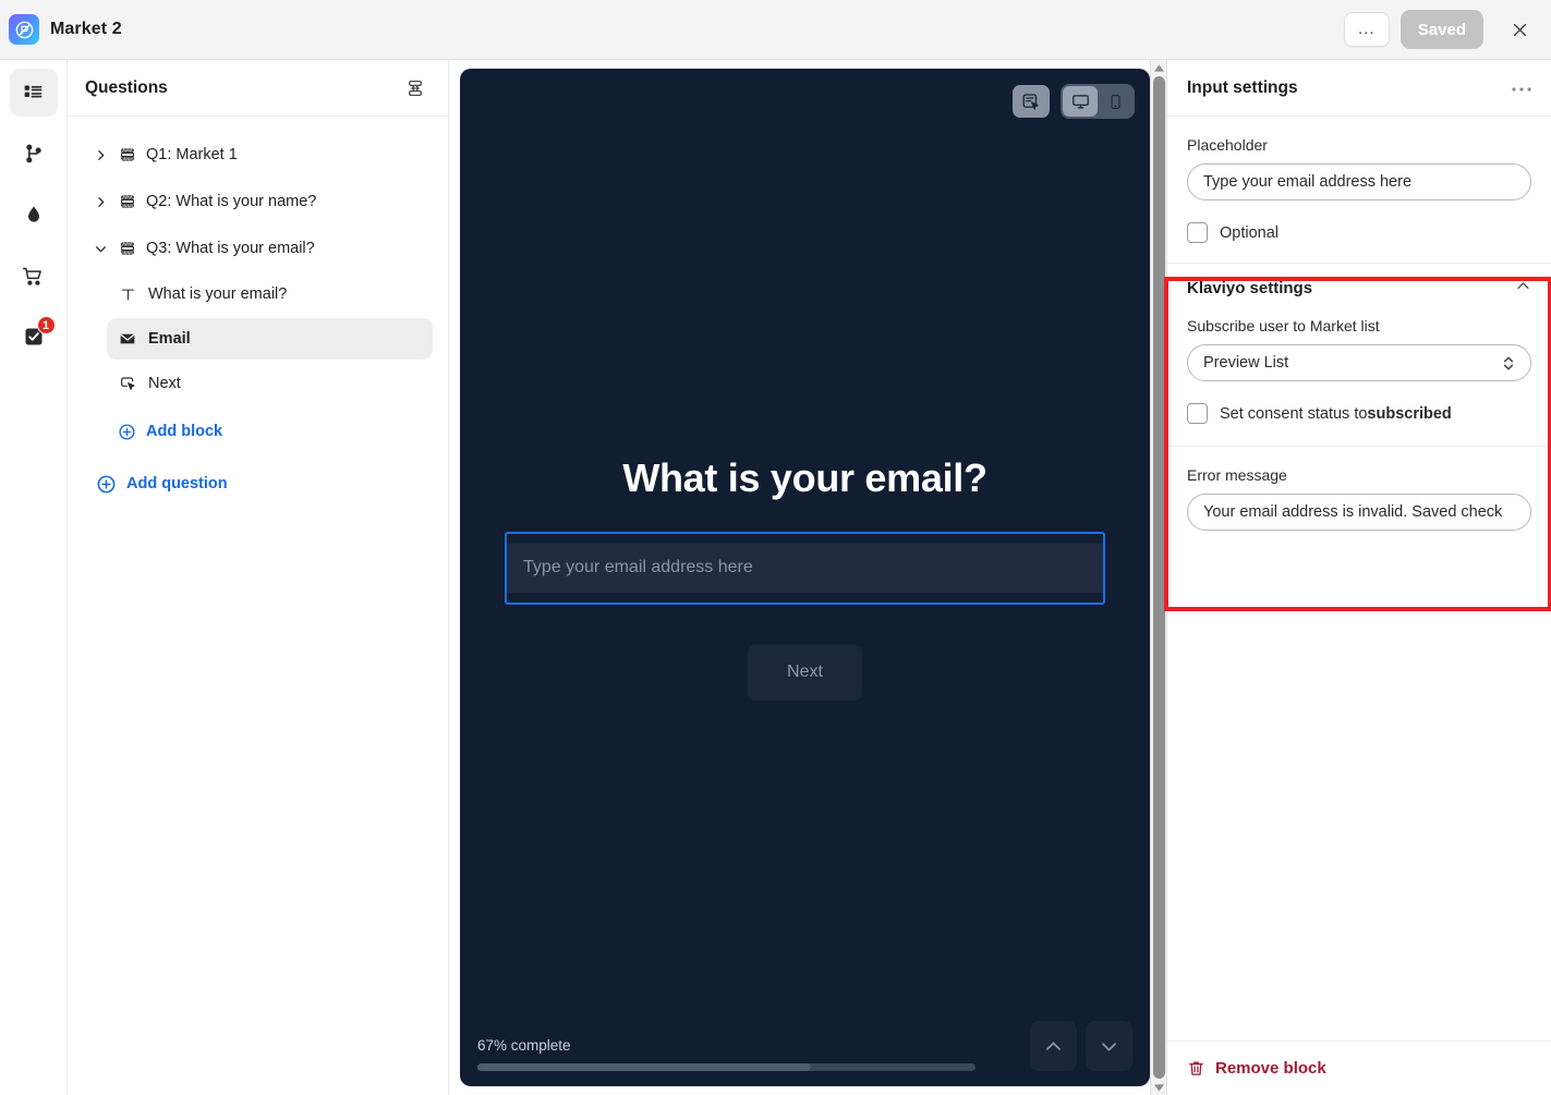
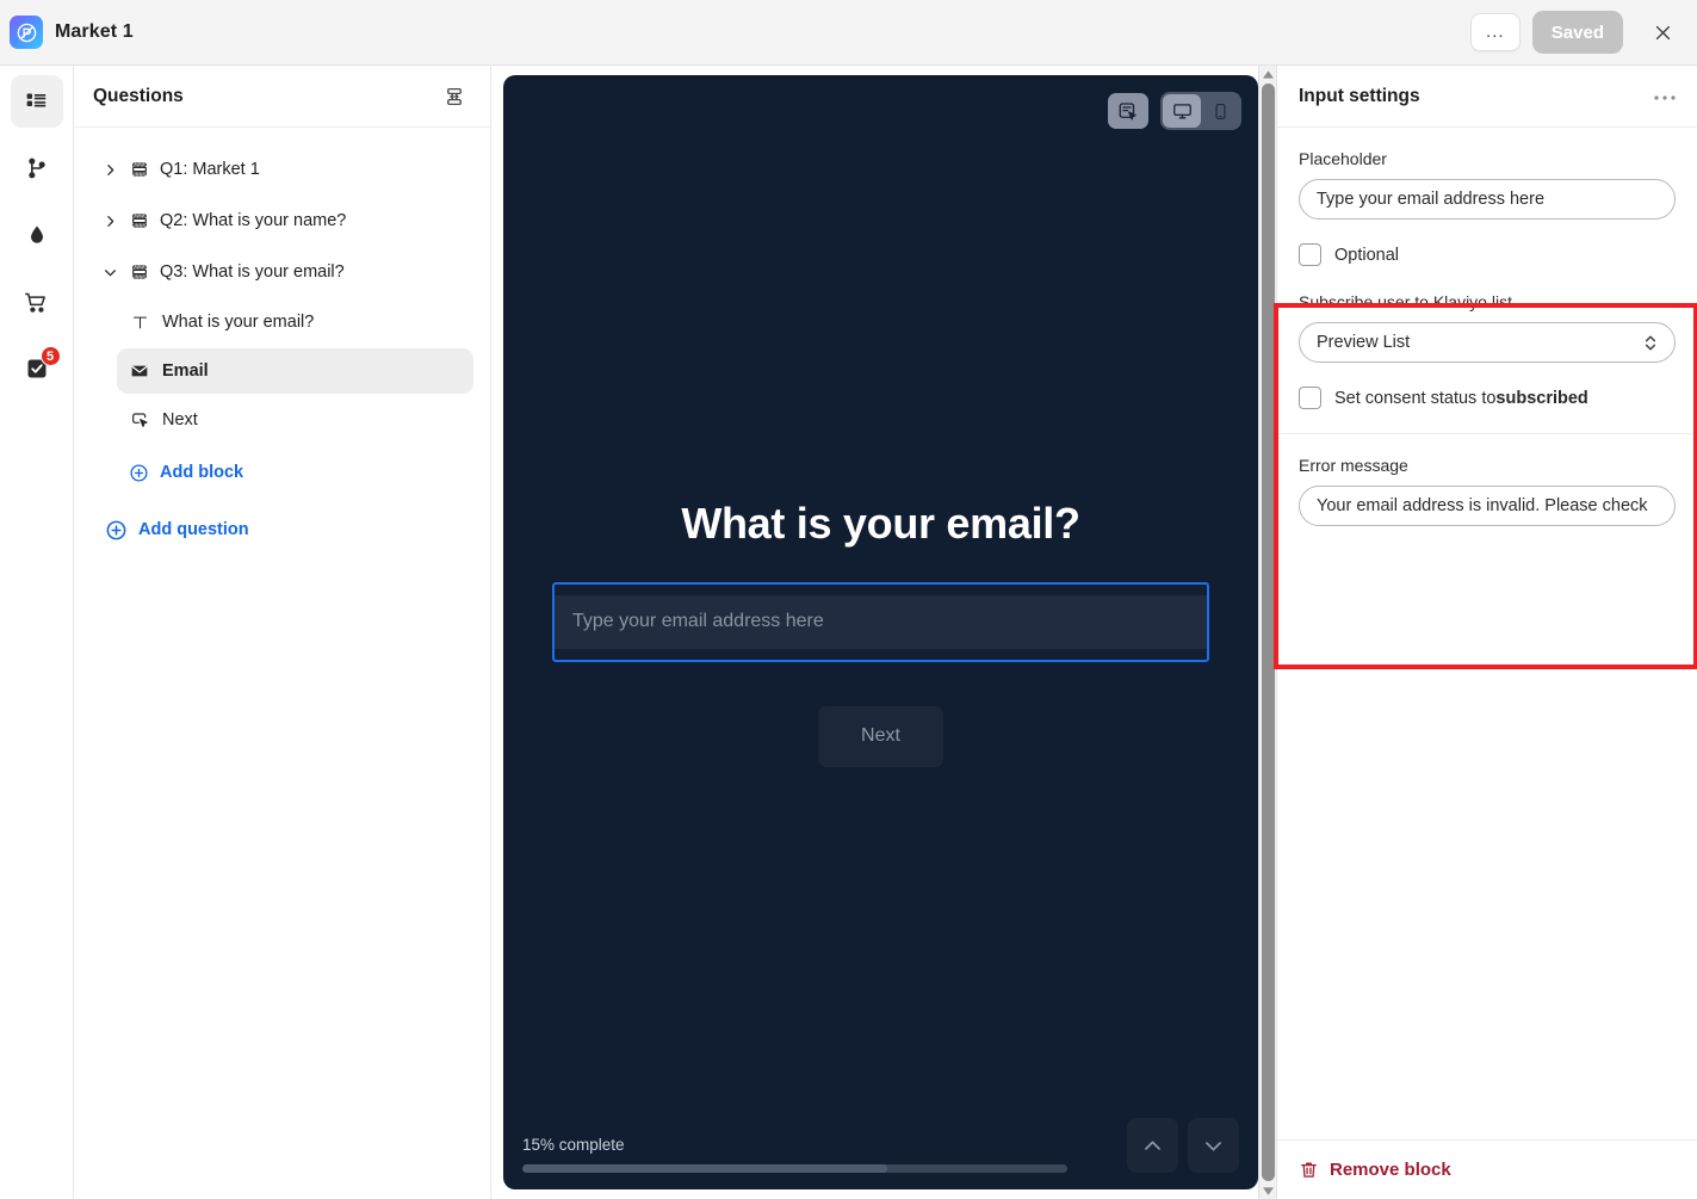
- Market 2
+ Market 1
  ...
  Saved
- 1
+ 5
  Questions
  Q1: Market 1
  Q2: What is your name?
  Q3: What is your email?
  What is your email?
  Email
  Next
  Add block
  Add question
  What is your email?
  Type your email address here
  Next
- 67% complete
+ 15% complete
  Input settings
  Placeholder
  Type your email address here
  Optional
- Klaviyo settings
- Subscribe user to Market list
+ Subscribe user to Klaviyo list
  Preview List
  Set consent status tosubscribed
  Error message
- Your email address is invalid. Saved check
+ Your email address is invalid. Please check
  Remove block
